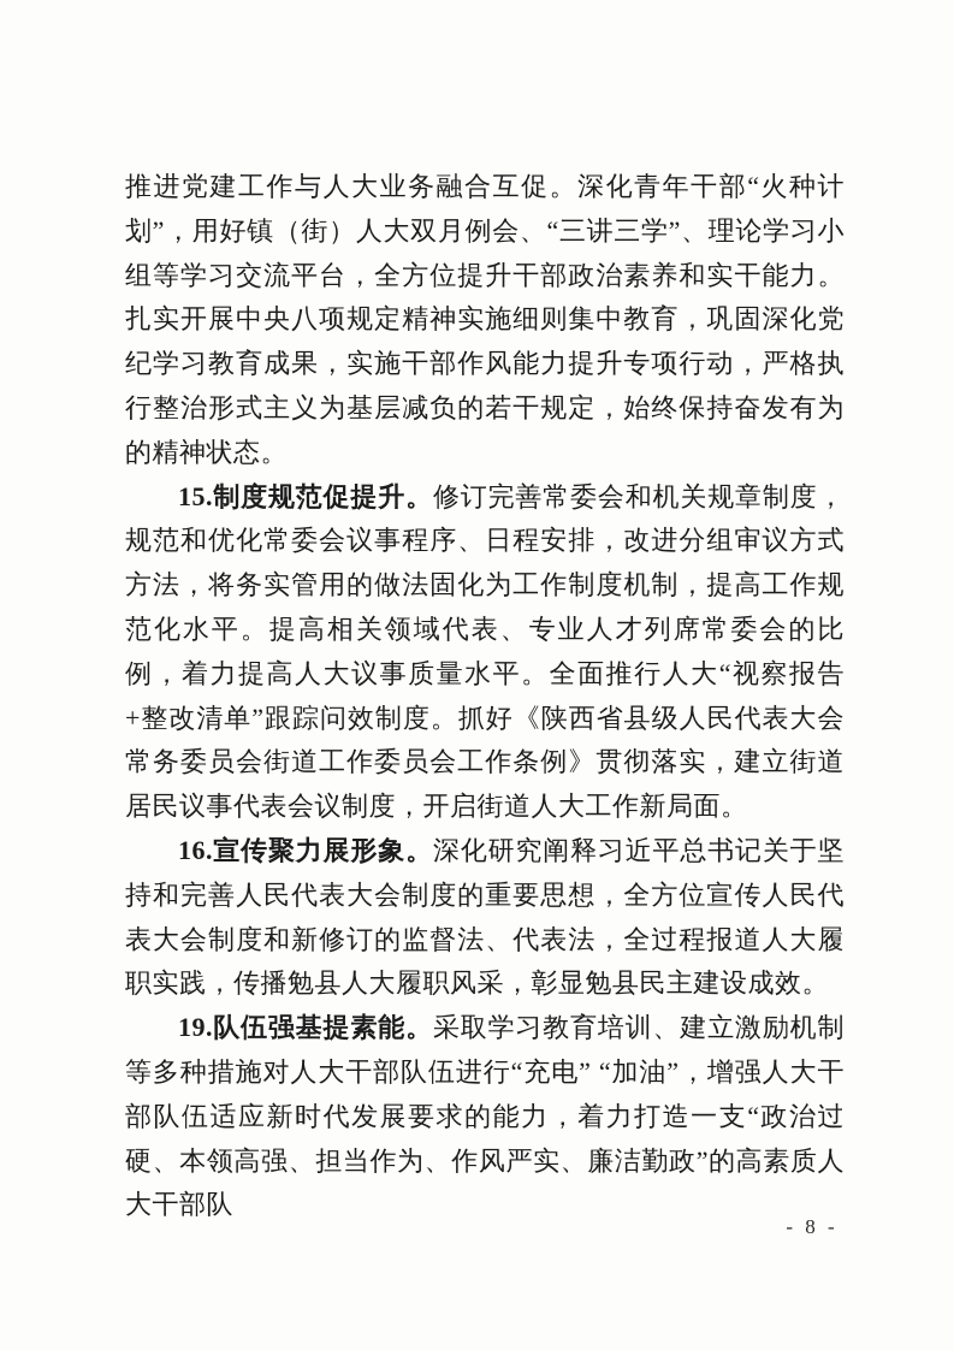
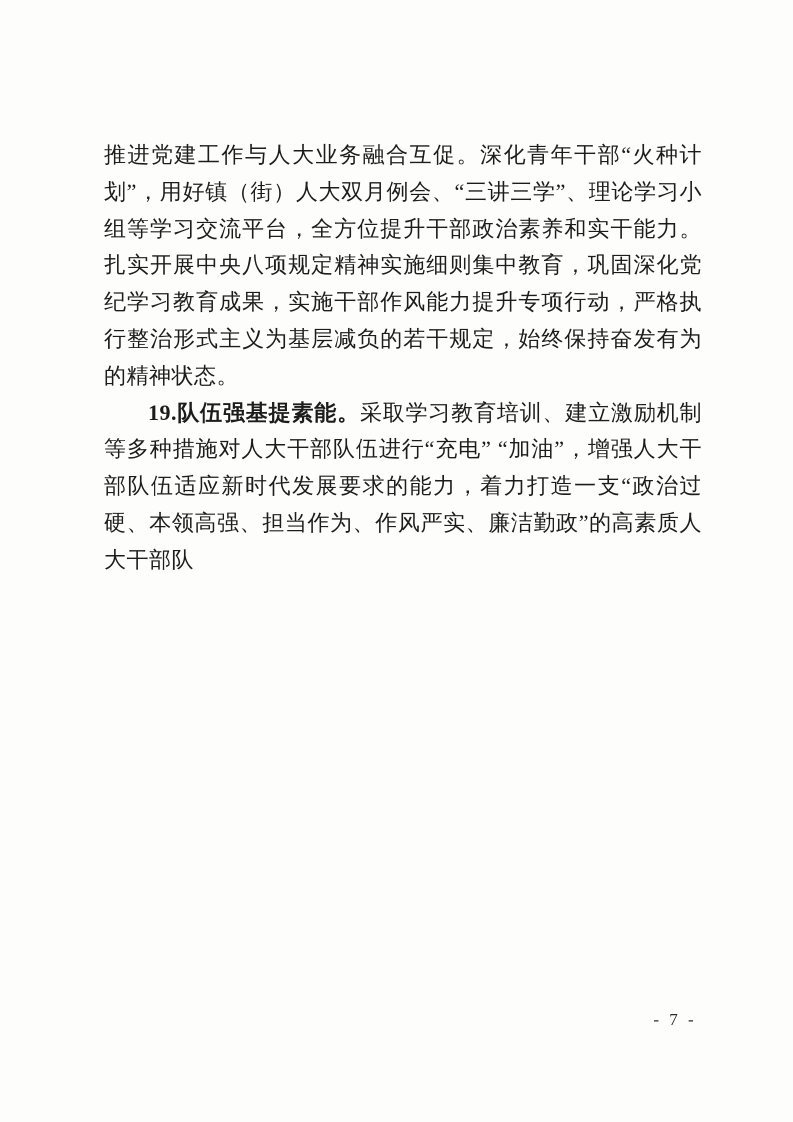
  推进党建工作与人大业务融合互促。深化青年干部“火种计划”，用好镇（街）人大双月例会、“三讲三学”、理论学习小组等学习交流平台，全方位提升干部政治素养和实干能力。扎实开展中央八项规定精神实施细则集中教育，巩固深化党纪学习教育成果，实施干部作风能力提升专项行动，严格执行整治形式主义为基层减负的若干规定，始终保持奋发有为的精神状态。
- 15.制度规范促提升。修订完善常委会和机关规章制度，规范和优化常委会议事程序、日程安排，改进分组审议方式方法，将务实管用的做法固化为工作制度机制，提高工作规范化水平。提高相关领域代表、专业人才列席常委会的比例，着力提高人大议事质量水平。全面推行人大“视察报告+整改清单”跟踪问效制度。抓好《陕西省县级人民代表大会常务委员会街道工作委员会工作条例》贯彻落实，建立街道居民议事代表会议制度，开启街道人大工作新局面。
- 16.宣传聚力展形象。深化研究阐释习近平总书记关于坚持和完善人民代表大会制度的重要思想，全方位宣传人民代表大会制度和新修订的监督法、代表法，全过程报道人大履职实践，传播勉县人大履职风采，彰显勉县民主建设成效。
  19.队伍强基提素能。采取学习教育培训、建立激励机制等多种措施对人大干部队伍进行“充电” “加油”，增强人大干部队伍适应新时代发展要求的能力，着力打造一支“政治过硬、本领高强、担当作为、作风严实、廉洁勤政”的高素质人大干部队
- - 8 -
+ - 7 -
